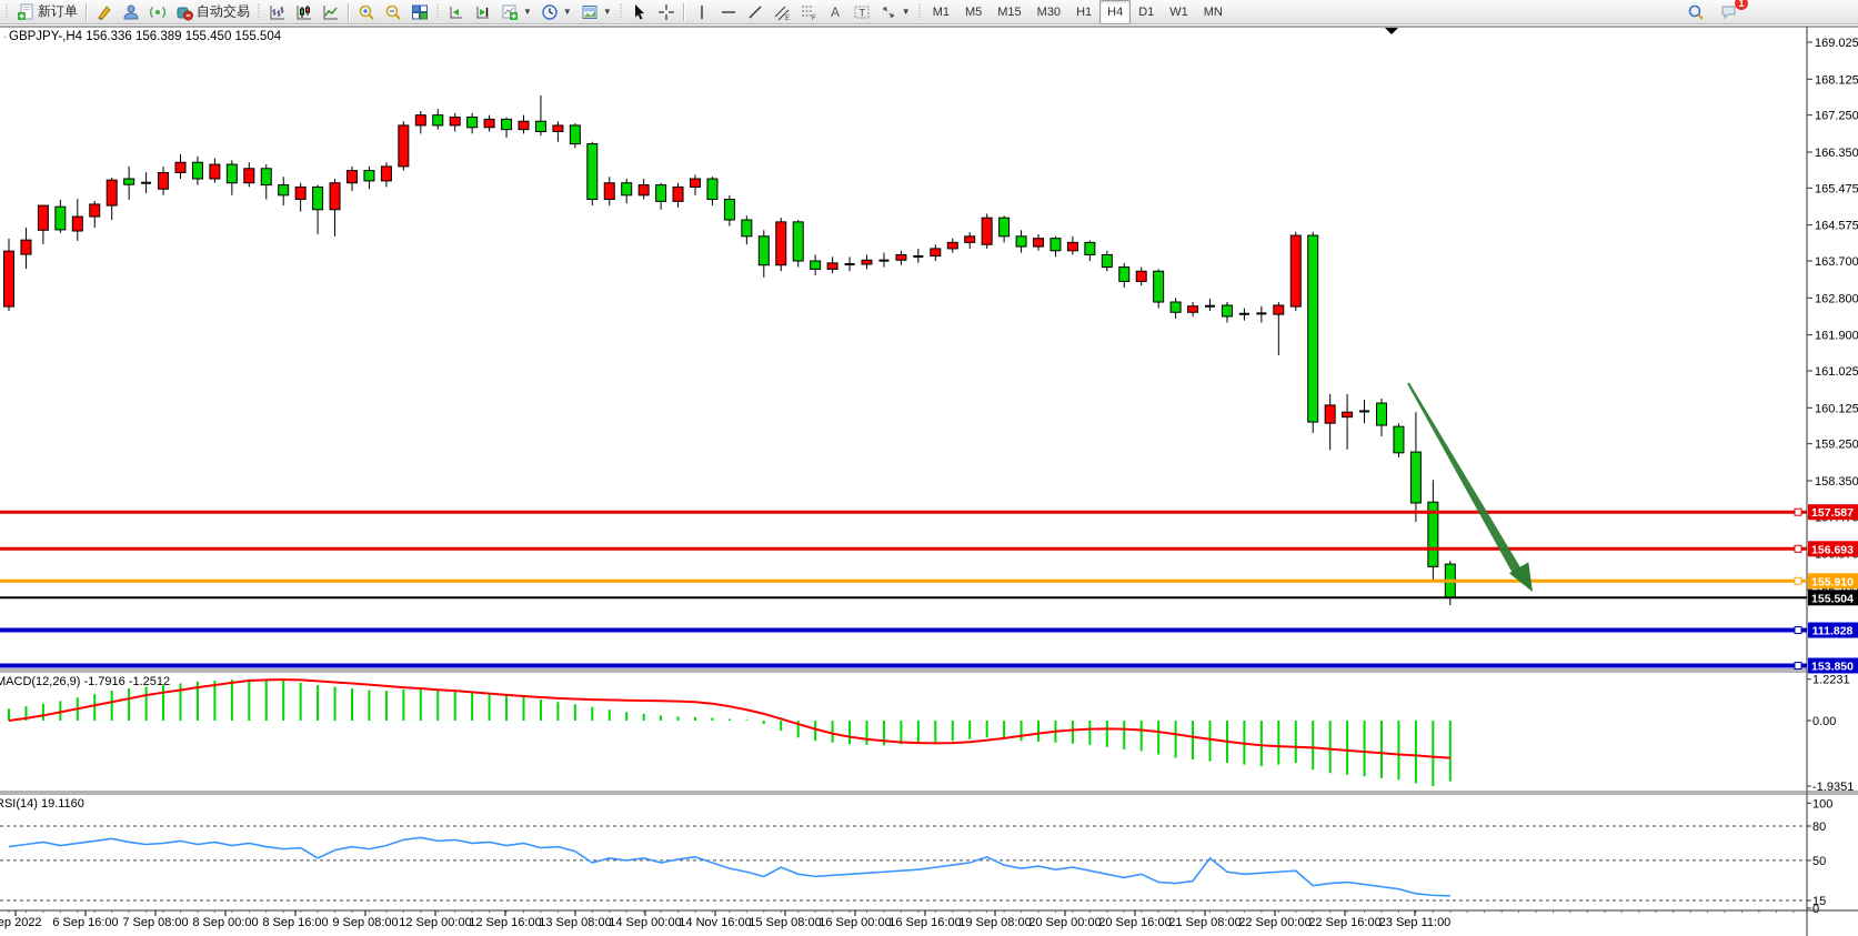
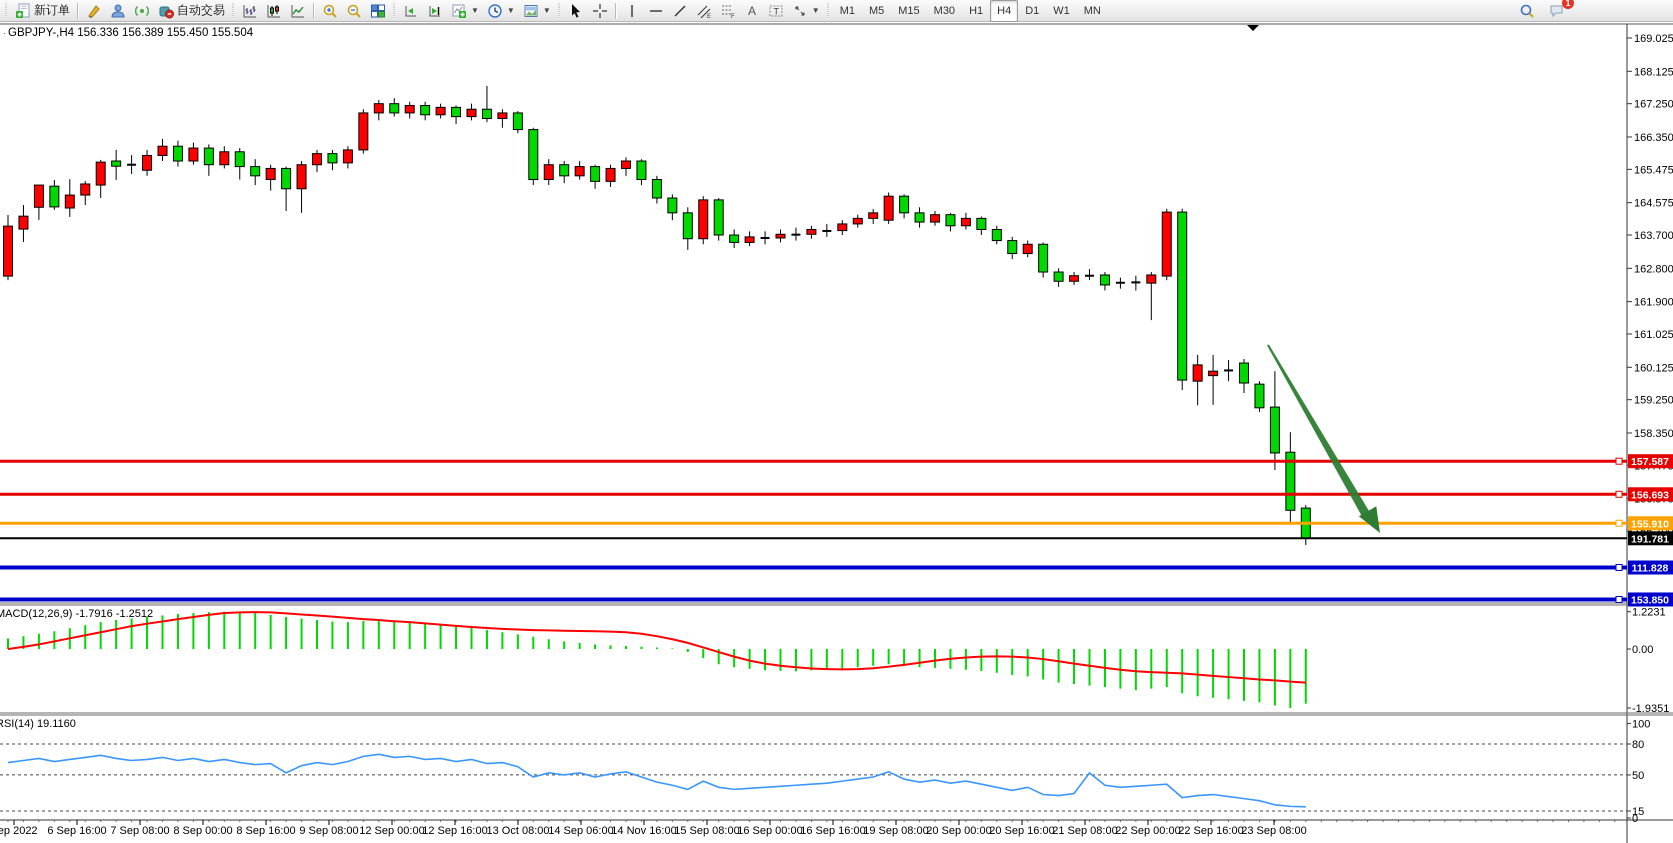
  169.025
  168.125
  167.250
  166.350
  165.475
  164.575
  163.700
  162.800
  161.900
  161.025
  160.125
  159.250
  158.350
  ep 2022
  6 Sep 16:00
  7 Sep 08:00
  8 Sep 00:00
  8 Sep 16:00
  9 Sep 08:00
  12 Sep 00:00
  12 Sep 16:00
- 13 Sep 08:00
+ 13 Oct 08:00
- 14 Sep 00:00
+ 14 Sep 06:00
  14 Nov 16:00
  15 Sep 08:00
  16 Sep 00:00
  16 Sep 16:00
  19 Sep 08:00
  20 Sep 00:00
  20 Sep 16:00
  21 Sep 08:00
  22 Sep 00:00
  22 Sep 16:00
- 23 Sep 11:00
+ 23 Sep 08:00
  157.587
  156.693
  155.910
- 155.504
+ 191.781
  111.828
  153.850
  MACD(12,26,9) -1.7916 -1.2512
  1.2231
  0.00
  -1.9351
  100
  80
  50
  15
  0
  SI(14) 19.1160
  ·
  GBPJPY-,H4 156.336 156.389 155.450 155.504
  新订单
  自动交易
  ▼
  ▼
  ▼
  A
  T
  ▼
  M1
  M5
  M15
  M30
  H1
  H4
  D1
  W1
  MN
  1
